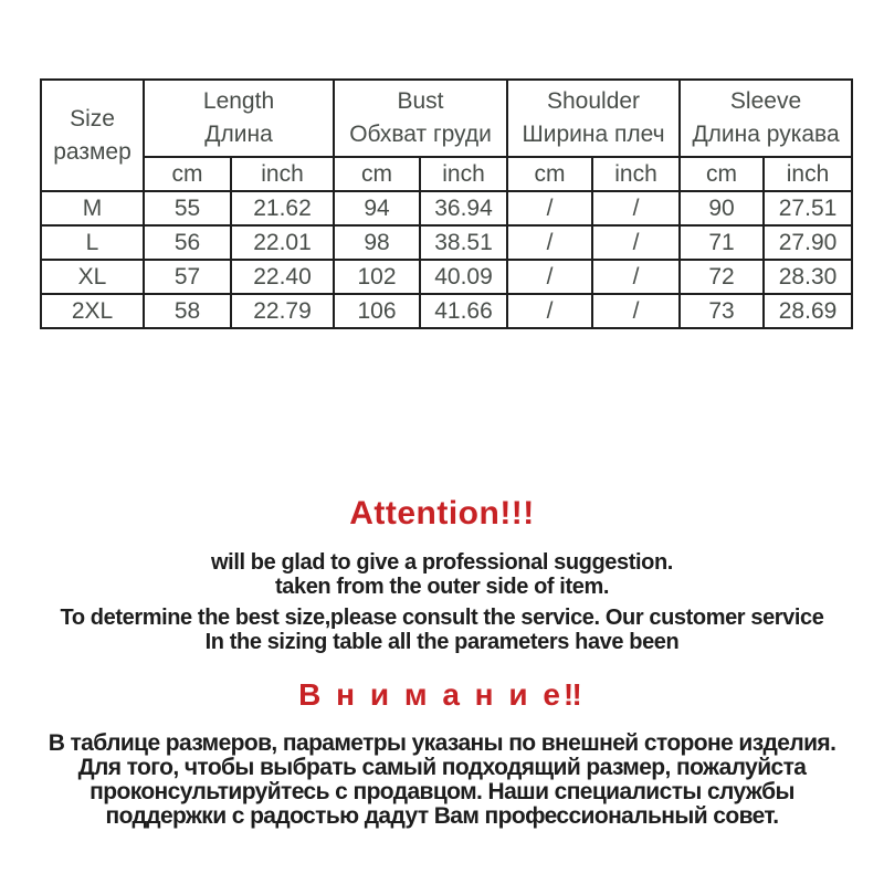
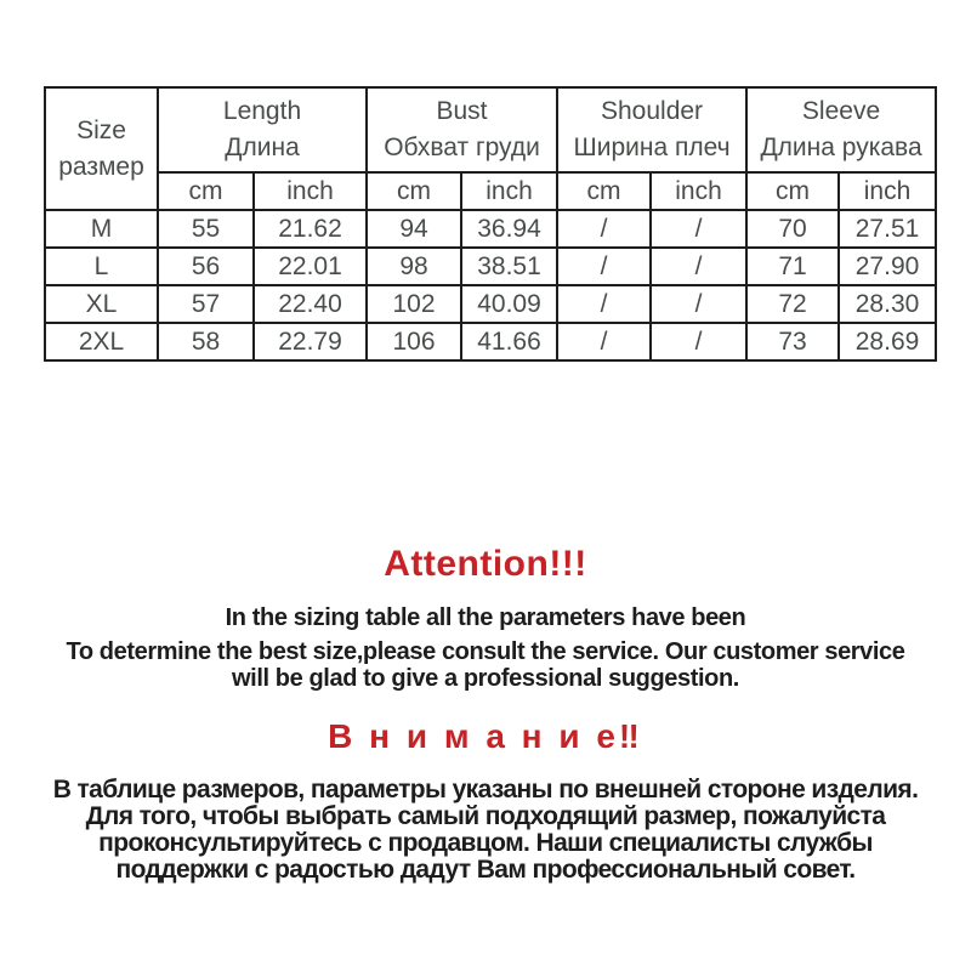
  Size размер	Length Длина	Bust Обхват груди	Shoulder Ширина плеч	Sleeve Длина рукава
  cm	inch	cm	inch	cm	inch	cm	inch
- M	55	21.62	94	36.94	/	/	90	27.51
+ M	55	21.62	94	36.94	/	/	70	27.51
  L	56	22.01	98	38.51	/	/	71	27.90
  XL	57	22.40	102	40.09	/	/	72	28.30
  2XL	58	22.79	106	41.66	/	/	73	28.69
  Attention!!!
- will be glad to give a professional suggestion.
+ In the sizing table all the parameters have been
- taken from the outer side of item.
  To determine the best size,please consult the service. Our customer service
- In the sizing table all the parameters have been
+ will be glad to give a professional suggestion.
  В н и м а н и е‼
  В таблице размеров, параметры указаны по внешней стороне изделия.
  Для того, чтобы выбрать самый подходящий размер, пожалуйста
  проконсультируйтесь с продавцом. Наши специалисты службы
  поддержки с радостью дадут Вам профессиональный совет.
